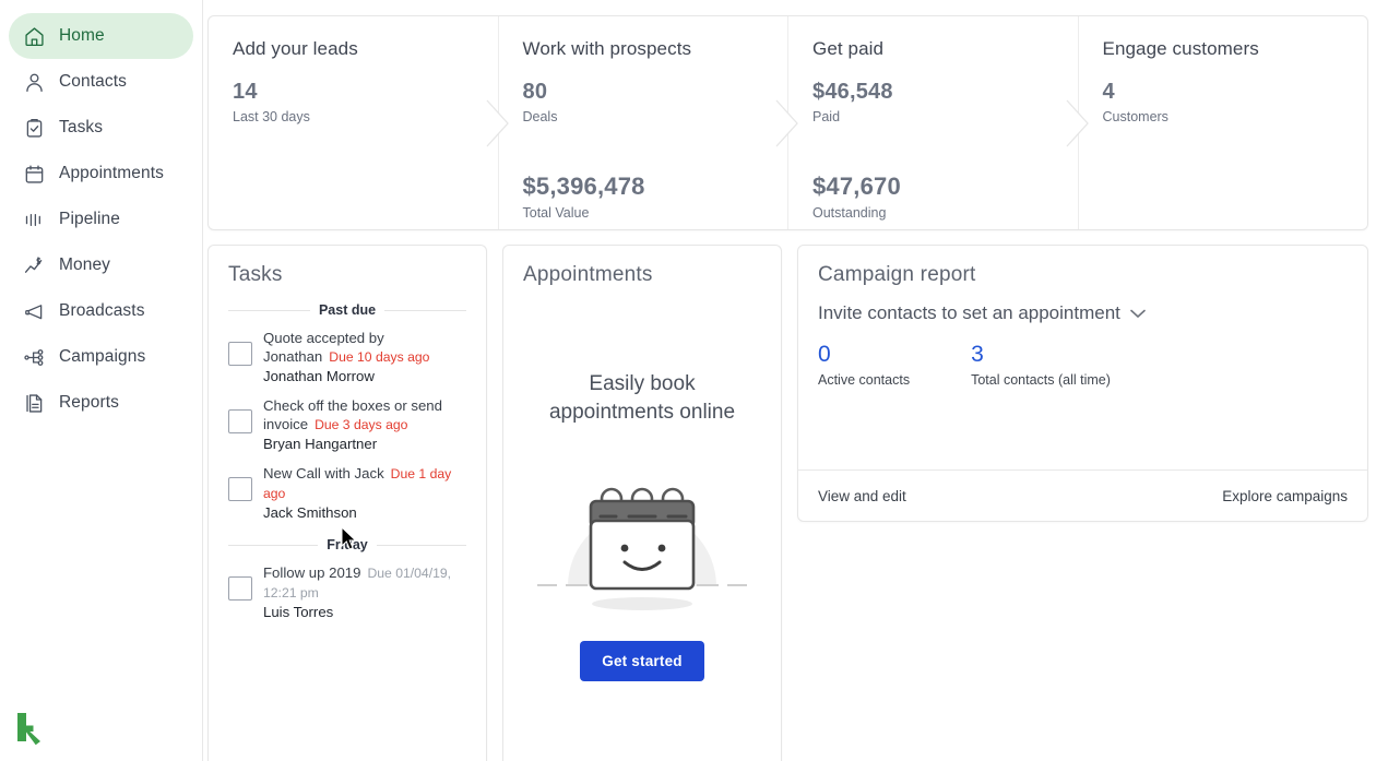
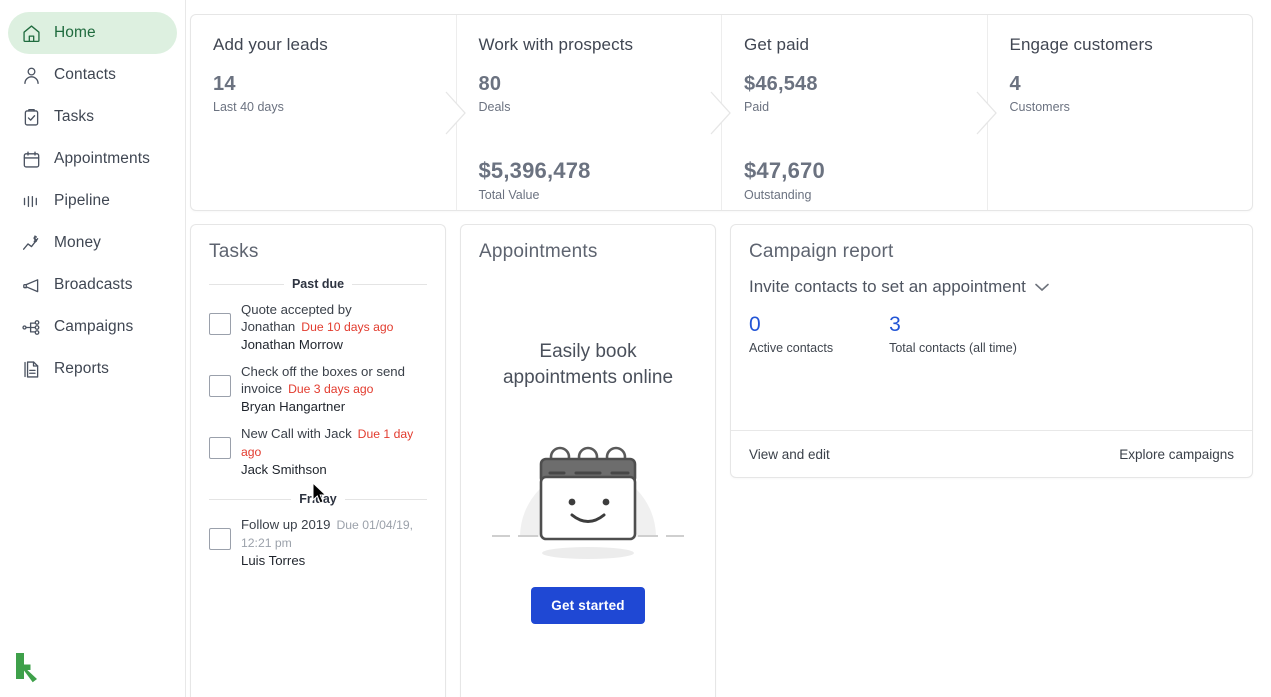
  Home
  Contacts
  Tasks
  Appointments
  Pipeline
  Money
  Broadcasts
  Campaigns
  Reports
  Add your leads
  14
- Last 30 days
+ Last 40 days
  Work with prospects
  80
  Deals
  $5,396,478
  Total Value
  Get paid
  $46,548
  Paid
  $47,670
  Outstanding
  Engage customers
  4
  Customers
  Tasks
  Past due
  Quote accepted by Jonathan Due 10 days ago
  Jonathan Morrow
  Check off the boxes or send invoice Due 3 days ago
  Bryan Hangartner
  New Call with Jack Due 1 day ago
  Jack Smithson
  Follow up 2019 Due 01/04/19, 12:21 pm
  Luis Torres
  Appointments
  Easily book appointments online
  Get started
  Campaign report
  Invite contacts to set an appointment
  0
  Active contacts
  3
  Total contacts (all time)
  View and edit
  Explore campaigns
